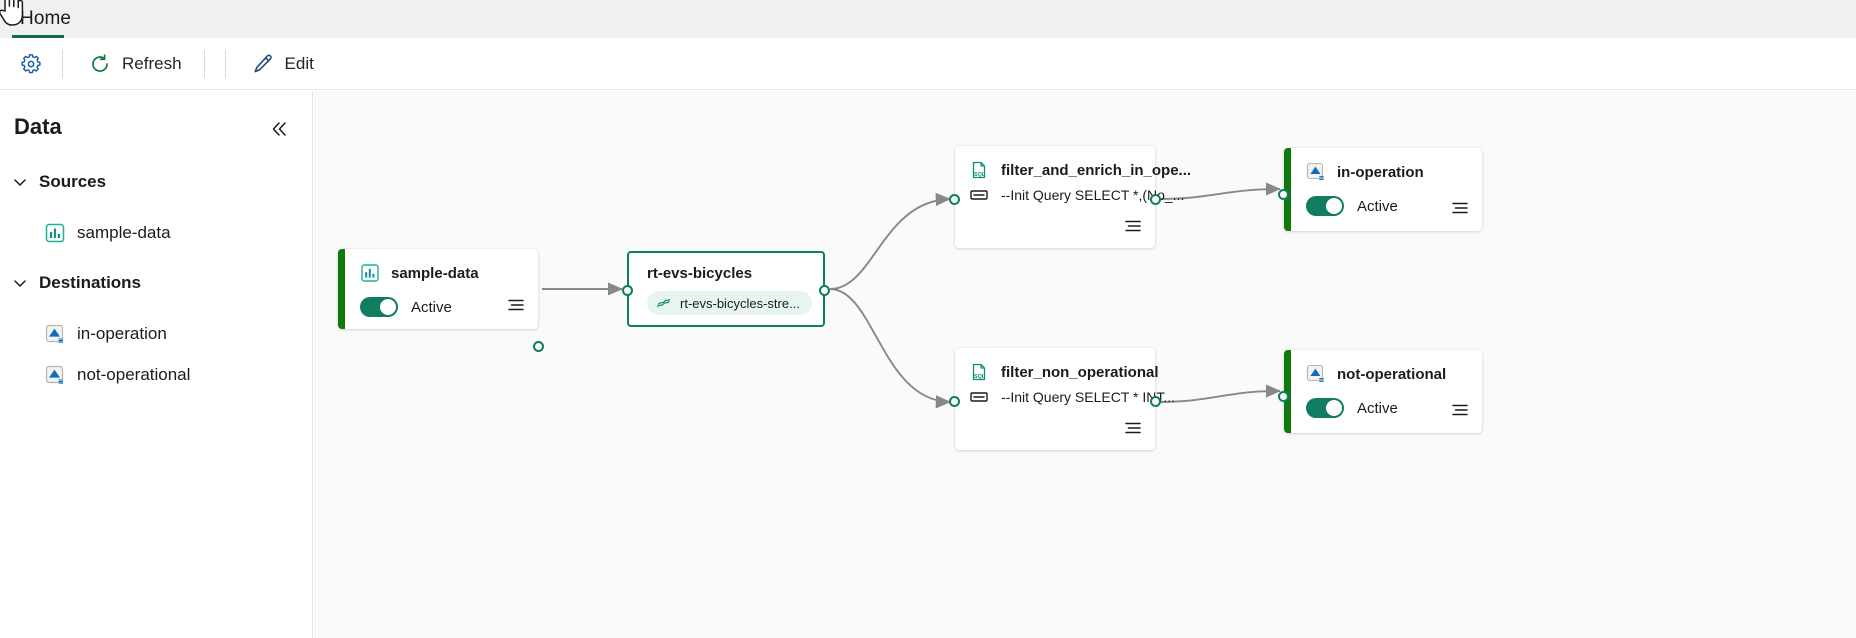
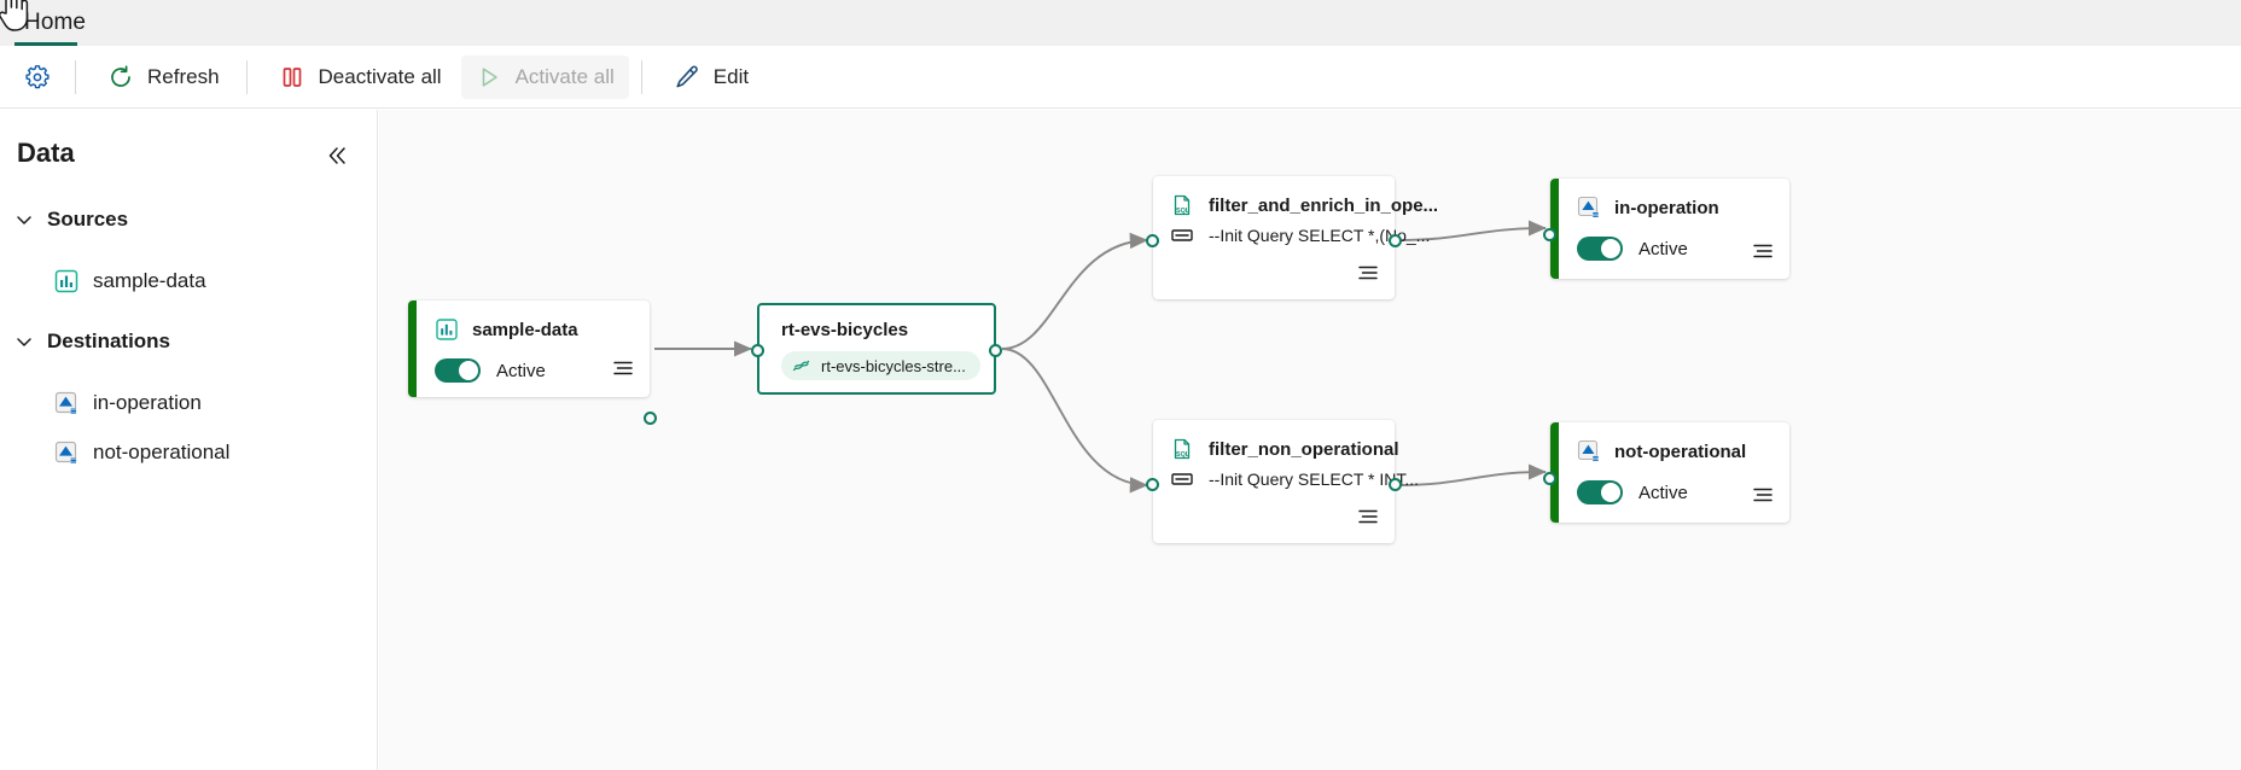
  Home
  Refresh
+ Deactivate all
+ Activate all
  Edit
  Data
  Sources
  sample-data
  Destinations
  in-operation
  not-operational
  sample-data
  Active
  rt-evs-bicycles
  rt-evs-bicycles-stre...
  filter_and_enrich_in_ope...
  --Init Query SELECT *,(o_...
  filter_non_operational
  --Init Query SELECT * IT...
  in-operation
  Active
  not-operational
  Active
